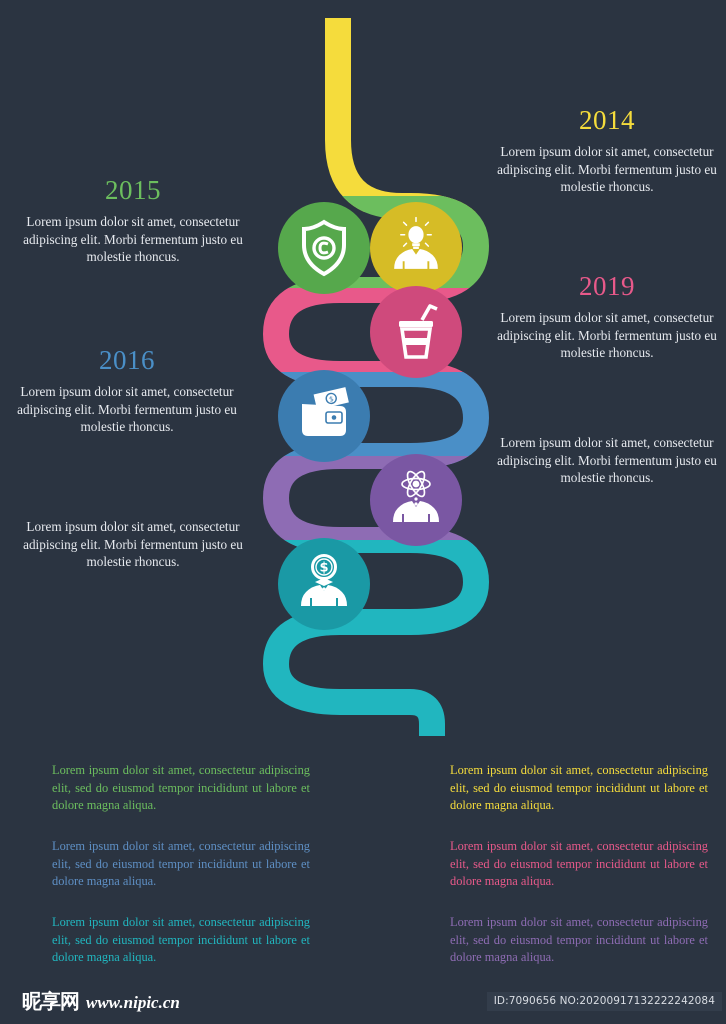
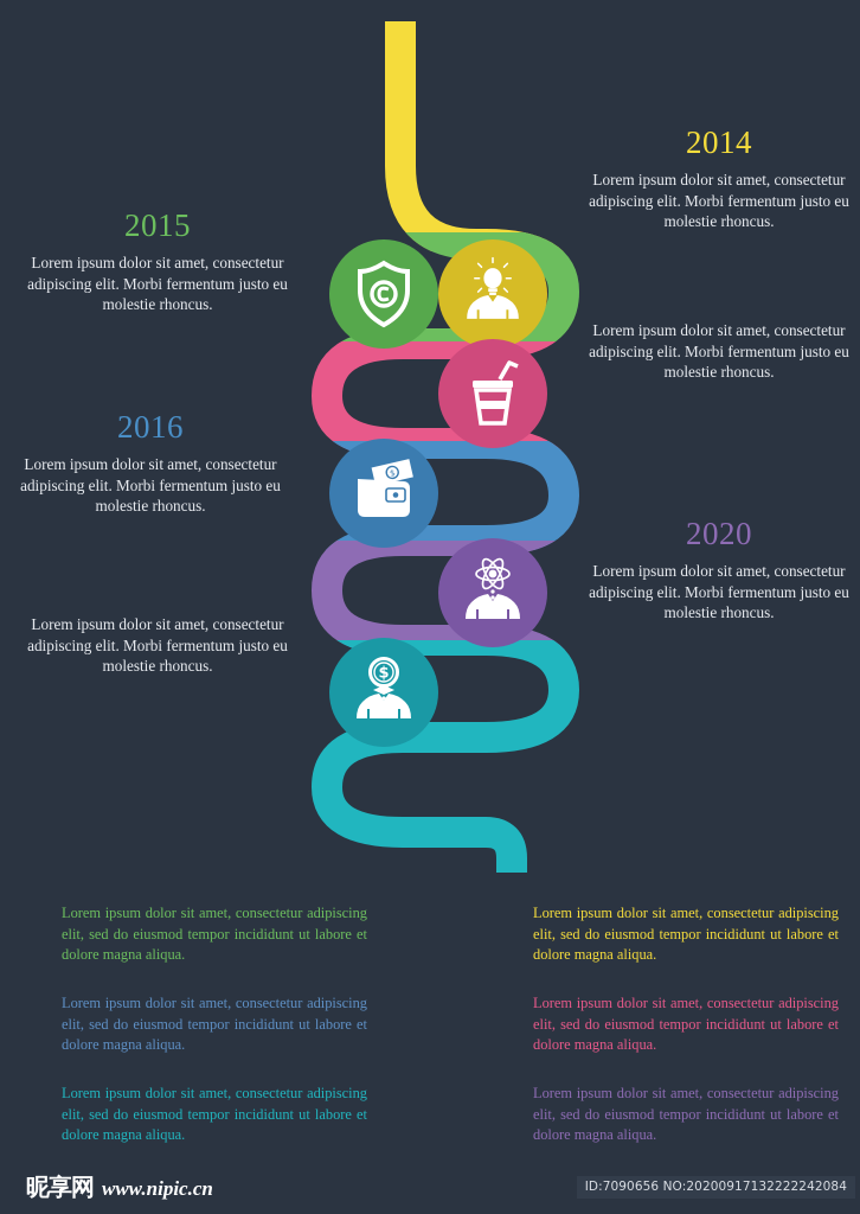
  $
  2015
  Lorem ipsum dolor sit amet, consectetur adipiscing elit. Morbi fermentum justo eu molestie rhoncus.
  2016
  Lorem ipsum dolor sit amet, consectetur adipiscing elit. Morbi fermentum justo eu molestie rhoncus.
  Lorem ipsum dolor sit amet, consectetur adipiscing elit. Morbi fermentum justo eu molestie rhoncus.
  2014
  Lorem ipsum dolor sit amet, consectetur adipiscing elit. Morbi fermentum justo eu molestie rhoncus.
- 2019
  Lorem ipsum dolor sit amet, consectetur adipiscing elit. Morbi fermentum justo eu molestie rhoncus.
+ 2020
  Lorem ipsum dolor sit amet, consectetur adipiscing elit. Morbi fermentum justo eu molestie rhoncus.
  Lorem ipsum dolor sit amet, consectetur adipiscing elit, sed do eiusmod tempor incididunt ut labore et dolore magna aliqua.
  Lorem ipsum dolor sit amet, consectetur adipiscing elit, sed do eiusmod tempor incididunt ut labore et dolore magna aliqua.
  Lorem ipsum dolor sit amet, consectetur adipiscing elit, sed do eiusmod tempor incididunt ut labore et dolore magna aliqua.
  Lorem ipsum dolor sit amet, consectetur adipiscing elit, sed do eiusmod tempor incididunt ut labore et dolore magna aliqua.
  Lorem ipsum dolor sit amet, consectetur adipiscing elit, sed do eiusmod tempor incididunt ut labore et dolore magna aliqua.
  Lorem ipsum dolor sit amet, consectetur adipiscing elit, sed do eiusmod tempor incididunt ut labore et dolore magna aliqua.
  昵享网
  www.nipic.cn
  ID:7090656 NO:20200917132222242084
